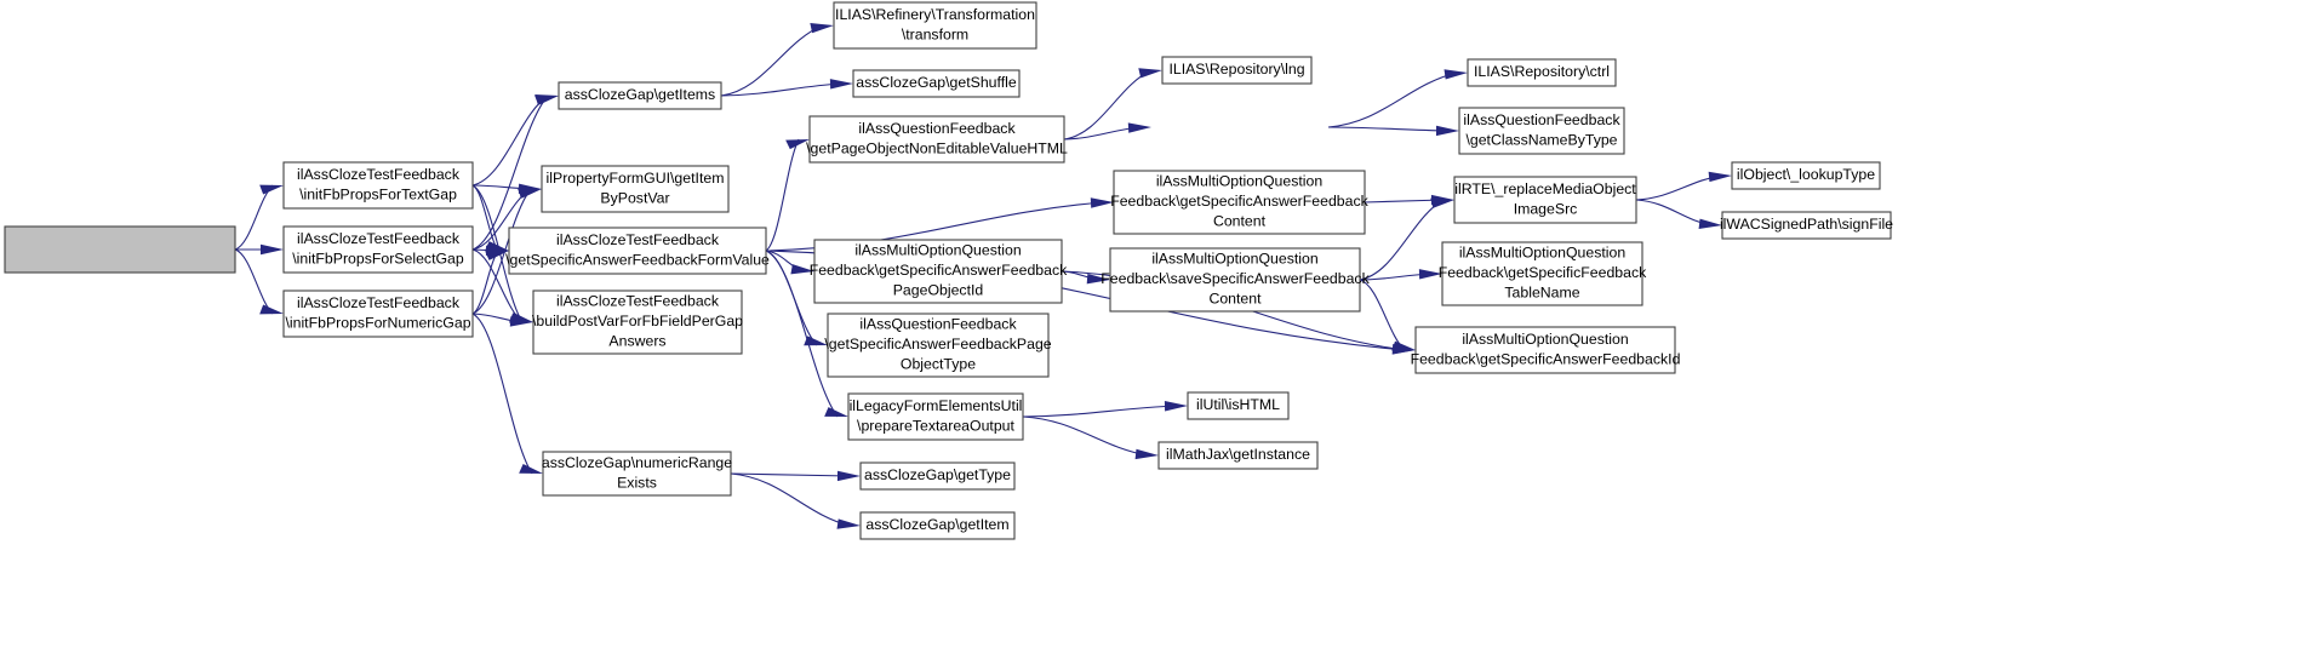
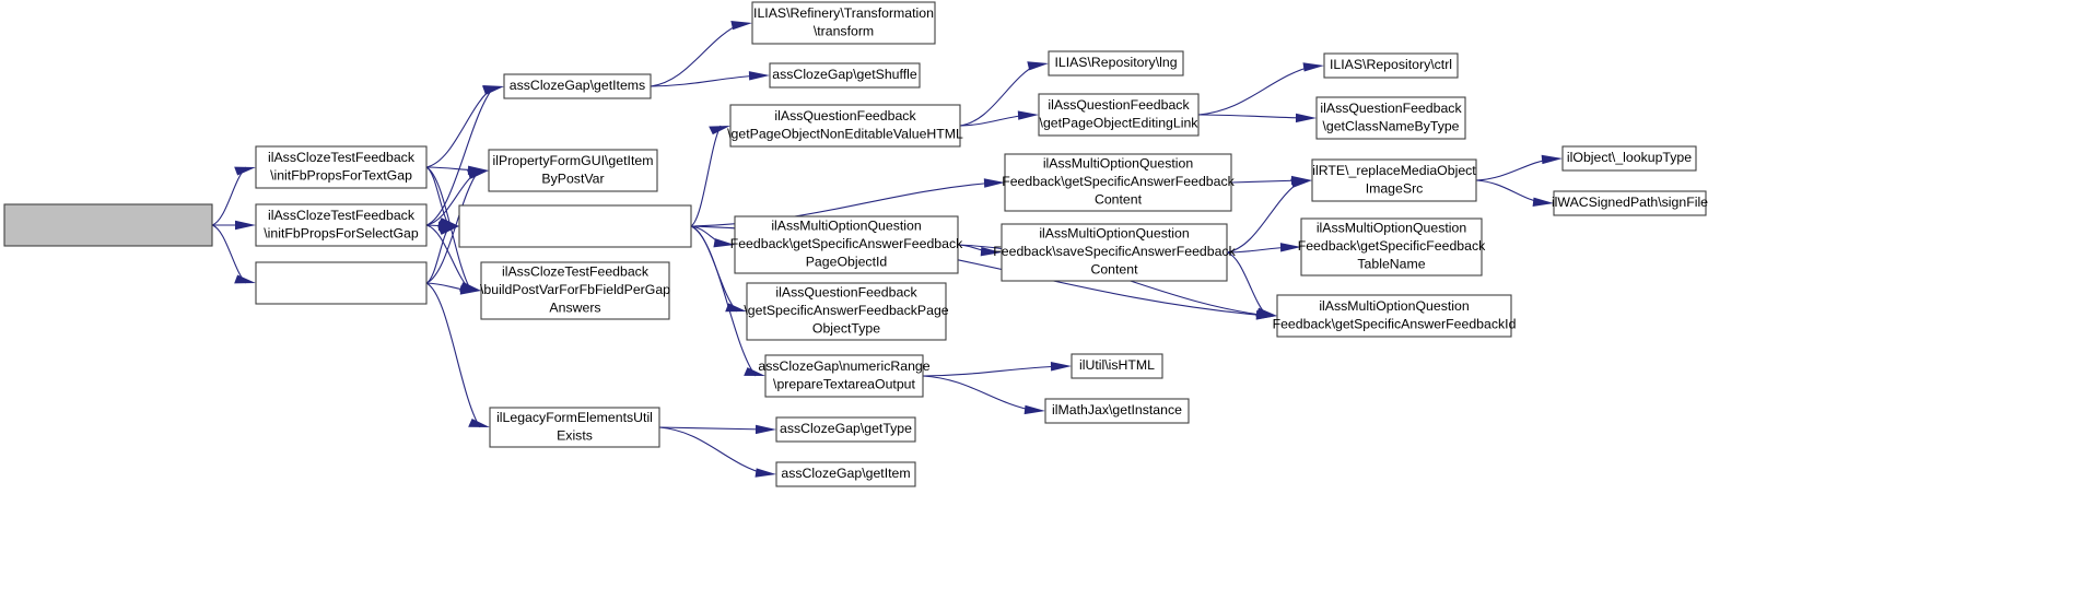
  ilAssClozeTestFeedback \initFbPropsForTextGap
  ilAssClozeTestFeedback \initFbPropsForSelectGap
- ilAssClozeTestFeedback \initFbPropsForNumericGap
  assClozeGap\getItems
  ilPropertyFormGUI\getItem ByPostVar
- ilAssClozeTestFeedback \getSpecificAnswerFeedbackFormValue
  ilAssClozeTestFeedback \buildPostVarForFbFieldPerGap Answers
- assClozeGap\numericRange Exists
+ ilLegacyFormElementsUtil Exists
  ILIAS\Refinery\Transformation \transform
  assClozeGap\getShuffle
  ilAssQuestionFeedback \getPageObjectNonEditableValueHTML
  ilAssMultiOptionQuestion Feedback\getSpecificAnswerFeedback PageObjectId
  ilAssQuestionFeedback \getSpecificAnswerFeedbackPage ObjectType
- ilLegacyFormElementsUtil \prepareTextareaOutput
+ assClozeGap\numericRange \prepareTextareaOutput
  assClozeGap\getType
  assClozeGap\getItem
  ILIAS\Repository\lng
+ ilAssQuestionFeedback \getPageObjectEditingLink
  ilAssMultiOptionQuestion Feedback\getSpecificAnswerFeedback Content
  ilAssMultiOptionQuestion Feedback\saveSpecificAnswerFeedback Content
  ilUtil\isHTML
  ilMathJax\getInstance
  ILIAS\Repository\ctrl
  ilAssQuestionFeedback \getClassNameByType
  ilRTE\_replaceMediaObject ImageSrc
  ilAssMultiOptionQuestion Feedback\getSpecificFeedback TableName
  ilAssMultiOptionQuestion Feedback\getSpecificAnswerFeedbackId
  ilObject\_lookupType
  ilWACSignedPath\signFile
